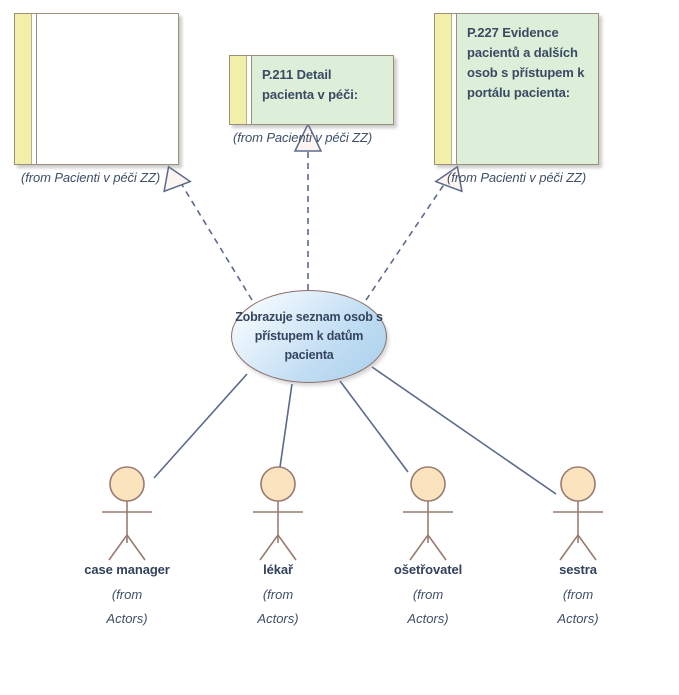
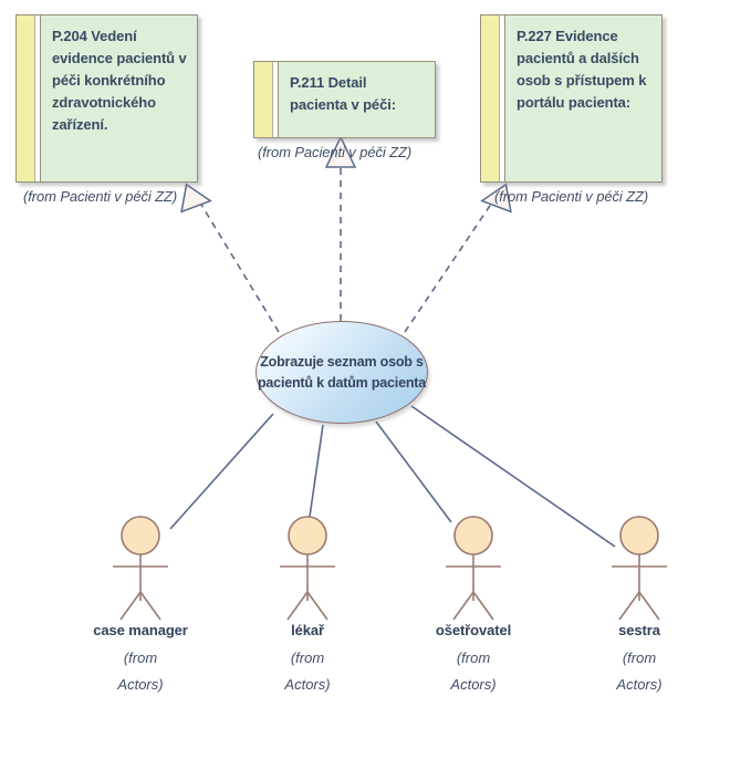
+ P.204 Vedení evidence pacientů v péči konkrétního zdravotnického zařízení.
  (from Pacienti v péči ZZ)
  P.211 Detail pacienta v péči:
  (from Pacienti v péči ZZ)
  P.227 Evidence pacientů a dalších osob s přístupem k portálu pacienta:
  (from Pacienti v péči ZZ)
- Zobrazuje seznam osob s přístupem k datům pacienta
+ Zobrazuje seznam osob s pacientů k datům pacienta
  case manager
  (from
  Actors)
  lékař
  (from
  Actors)
  ošetřovatel
  (from
  Actors)
  sestra
  (from
  Actors)
